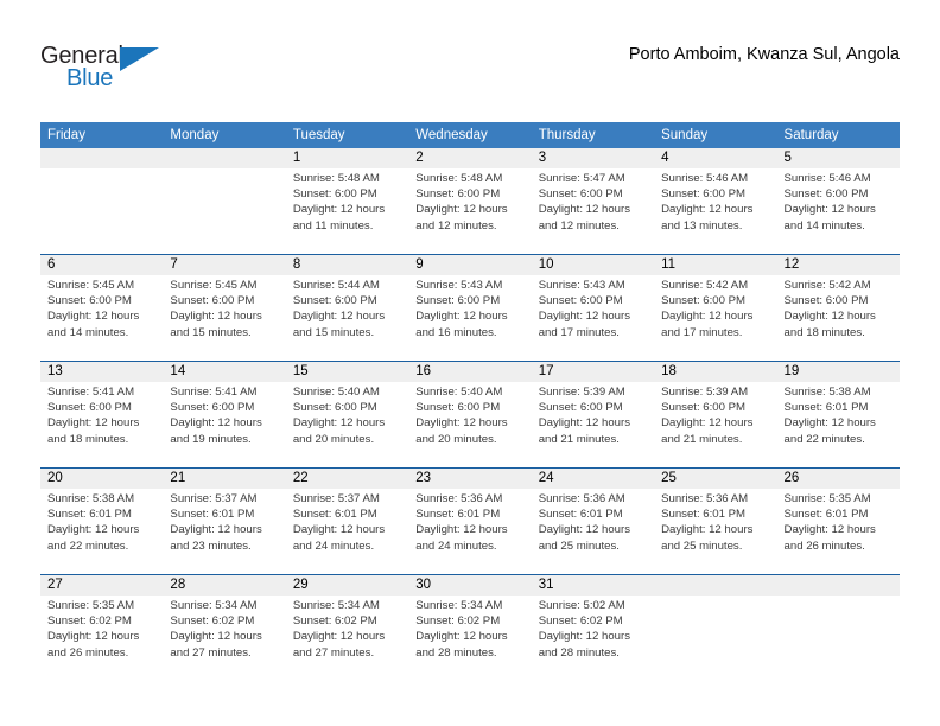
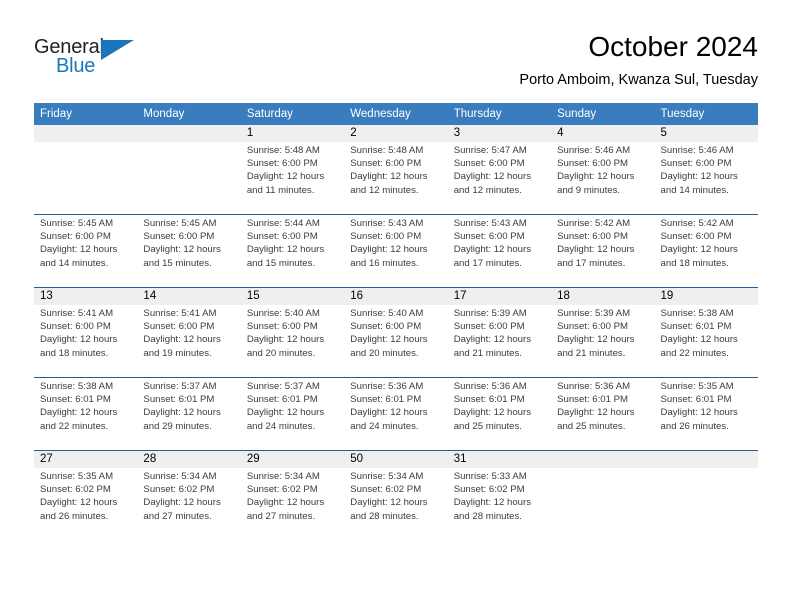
  General
  Blue
+ October 2024
- Porto Amboim, Kwanza Sul, Angola
+ Porto Amboim, Kwanza Sul, Tuesday
  Friday
  Monday
- Tuesday
+ Saturday
  Wednesday
  Thursday
  Sunday
- Saturday
+ Tuesday
  1
  2
  3
  4
  5
  Sunrise: 5:48 AM
  Sunset: 6:00 PM
  Daylight: 12 hours
  and 11 minutes.
  Sunrise: 5:48 AM
  Sunset: 6:00 PM
  Daylight: 12 hours
  and 12 minutes.
  Sunrise: 5:47 AM
  Sunset: 6:00 PM
  Daylight: 12 hours
  and 12 minutes.
  Sunrise: 5:46 AM
  Sunset: 6:00 PM
  Daylight: 12 hours
- and 13 minutes.
+ and 9 minutes.
  Sunrise: 5:46 AM
  Sunset: 6:00 PM
  Daylight: 12 hours
  and 14 minutes.
- 6
- 7
- 8
- 9
- 10
- 11
- 12
  Sunrise: 5:45 AM
  Sunset: 6:00 PM
  Daylight: 12 hours
  and 14 minutes.
  Sunrise: 5:45 AM
  Sunset: 6:00 PM
  Daylight: 12 hours
  and 15 minutes.
  Sunrise: 5:44 AM
  Sunset: 6:00 PM
  Daylight: 12 hours
  and 15 minutes.
  Sunrise: 5:43 AM
  Sunset: 6:00 PM
  Daylight: 12 hours
  and 16 minutes.
  Sunrise: 5:43 AM
  Sunset: 6:00 PM
  Daylight: 12 hours
  and 17 minutes.
  Sunrise: 5:42 AM
  Sunset: 6:00 PM
  Daylight: 12 hours
  and 17 minutes.
  Sunrise: 5:42 AM
  Sunset: 6:00 PM
  Daylight: 12 hours
  and 18 minutes.
  13
  14
  15
  16
  17
  18
  19
  Sunrise: 5:41 AM
  Sunset: 6:00 PM
  Daylight: 12 hours
  and 18 minutes.
  Sunrise: 5:41 AM
  Sunset: 6:00 PM
  Daylight: 12 hours
  and 19 minutes.
  Sunrise: 5:40 AM
  Sunset: 6:00 PM
  Daylight: 12 hours
  and 20 minutes.
  Sunrise: 5:40 AM
  Sunset: 6:00 PM
  Daylight: 12 hours
  and 20 minutes.
  Sunrise: 5:39 AM
  Sunset: 6:00 PM
  Daylight: 12 hours
  and 21 minutes.
  Sunrise: 5:39 AM
  Sunset: 6:00 PM
  Daylight: 12 hours
  and 21 minutes.
  Sunrise: 5:38 AM
  Sunset: 6:01 PM
  Daylight: 12 hours
  and 22 minutes.
- 20
- 21
- 22
- 23
- 24
- 25
- 26
  Sunrise: 5:38 AM
  Sunset: 6:01 PM
  Daylight: 12 hours
  and 22 minutes.
  Sunrise: 5:37 AM
  Sunset: 6:01 PM
  Daylight: 12 hours
- and 23 minutes.
+ and 29 minutes.
  Sunrise: 5:37 AM
  Sunset: 6:01 PM
  Daylight: 12 hours
  and 24 minutes.
  Sunrise: 5:36 AM
  Sunset: 6:01 PM
  Daylight: 12 hours
  and 24 minutes.
  Sunrise: 5:36 AM
  Sunset: 6:01 PM
  Daylight: 12 hours
  and 25 minutes.
  Sunrise: 5:36 AM
  Sunset: 6:01 PM
  Daylight: 12 hours
  and 25 minutes.
  Sunrise: 5:35 AM
  Sunset: 6:01 PM
  Daylight: 12 hours
  and 26 minutes.
  27
  28
  29
- 30
+ 50
  31
  Sunrise: 5:35 AM
  Sunset: 6:02 PM
  Daylight: 12 hours
  and 26 minutes.
  Sunrise: 5:34 AM
  Sunset: 6:02 PM
  Daylight: 12 hours
  and 27 minutes.
  Sunrise: 5:34 AM
  Sunset: 6:02 PM
  Daylight: 12 hours
  and 27 minutes.
  Sunrise: 5:34 AM
  Sunset: 6:02 PM
  Daylight: 12 hours
  and 28 minutes.
- Sunrise: 5:02 AM
+ Sunrise: 5:33 AM
  Sunset: 6:02 PM
  Daylight: 12 hours
  and 28 minutes.
